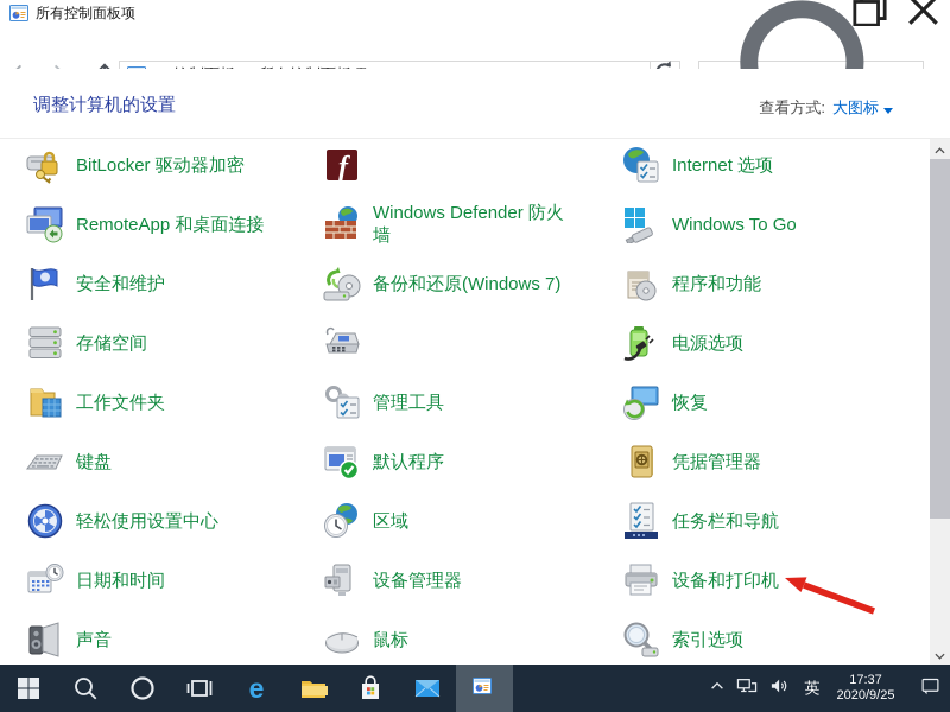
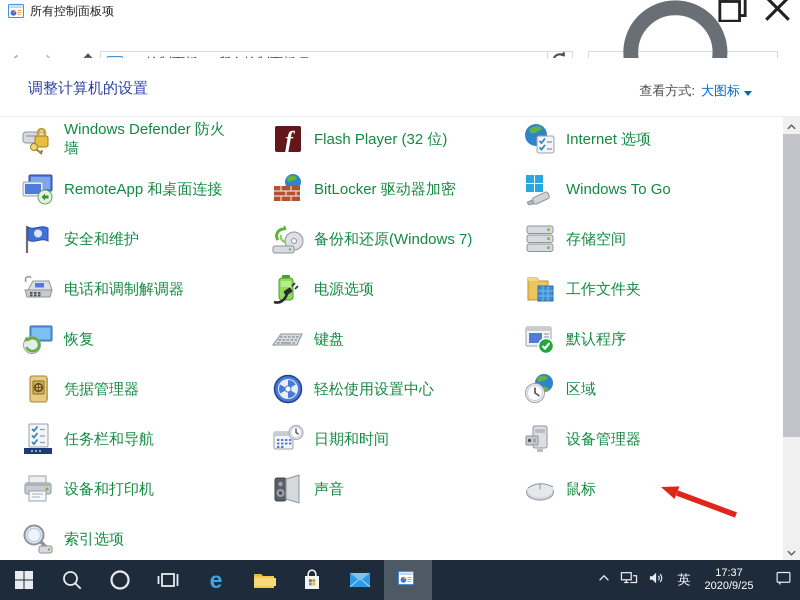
  所有控制面板项
  调整计算机的设置
  查看方式:
  大图标
- BitLocker 驱动器加密
+ Windows Defender 防火墙
  f
+ Flash Player (32 位)
  Internet 选项
  RemoteApp 和桌面连接
- Windows Defender 防火墙
+ BitLocker 驱动器加密
  Windows To Go
  安全和维护
  备份和还原(Windows 7)
- 程序和功能
  存储空间
+ 电话和调制解调器
  电源选项
  工作文件夹
- 管理工具
  恢复
  键盘
  默认程序
  凭据管理器
  轻松使用设置中心
  区域
  任务栏和导航
  日期和时间
  设备管理器
  设备和打印机
  声音
  鼠标
  索引选项
  e
  英
  17:37
  2020/9/25
